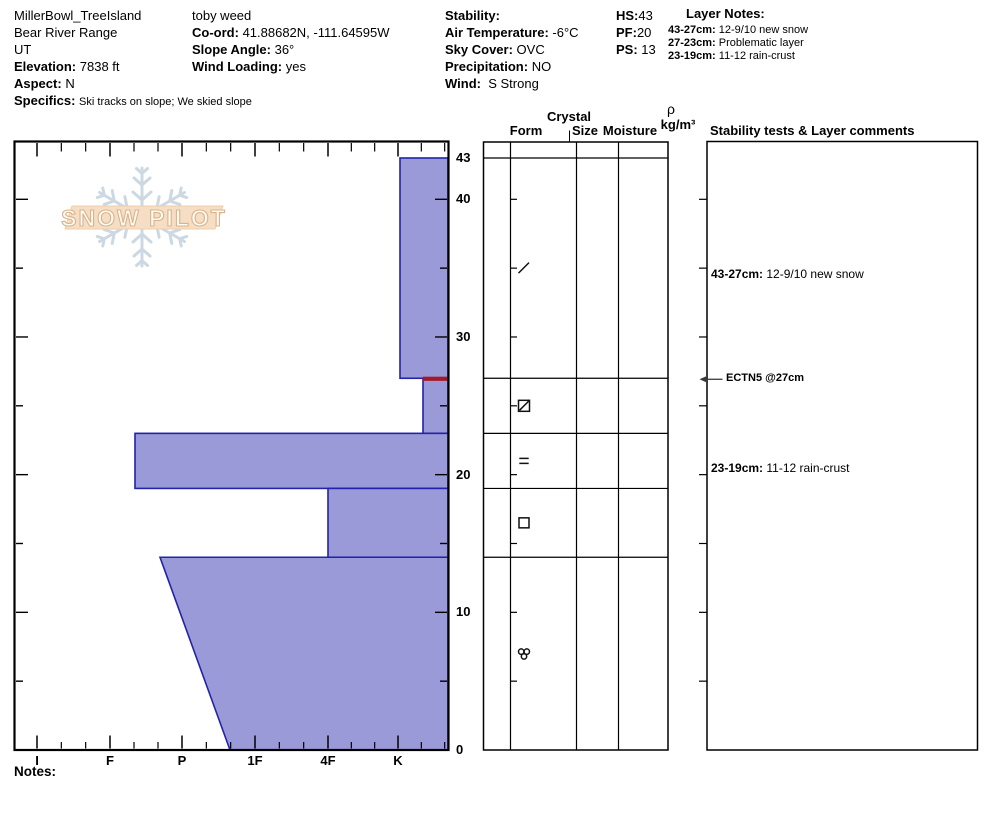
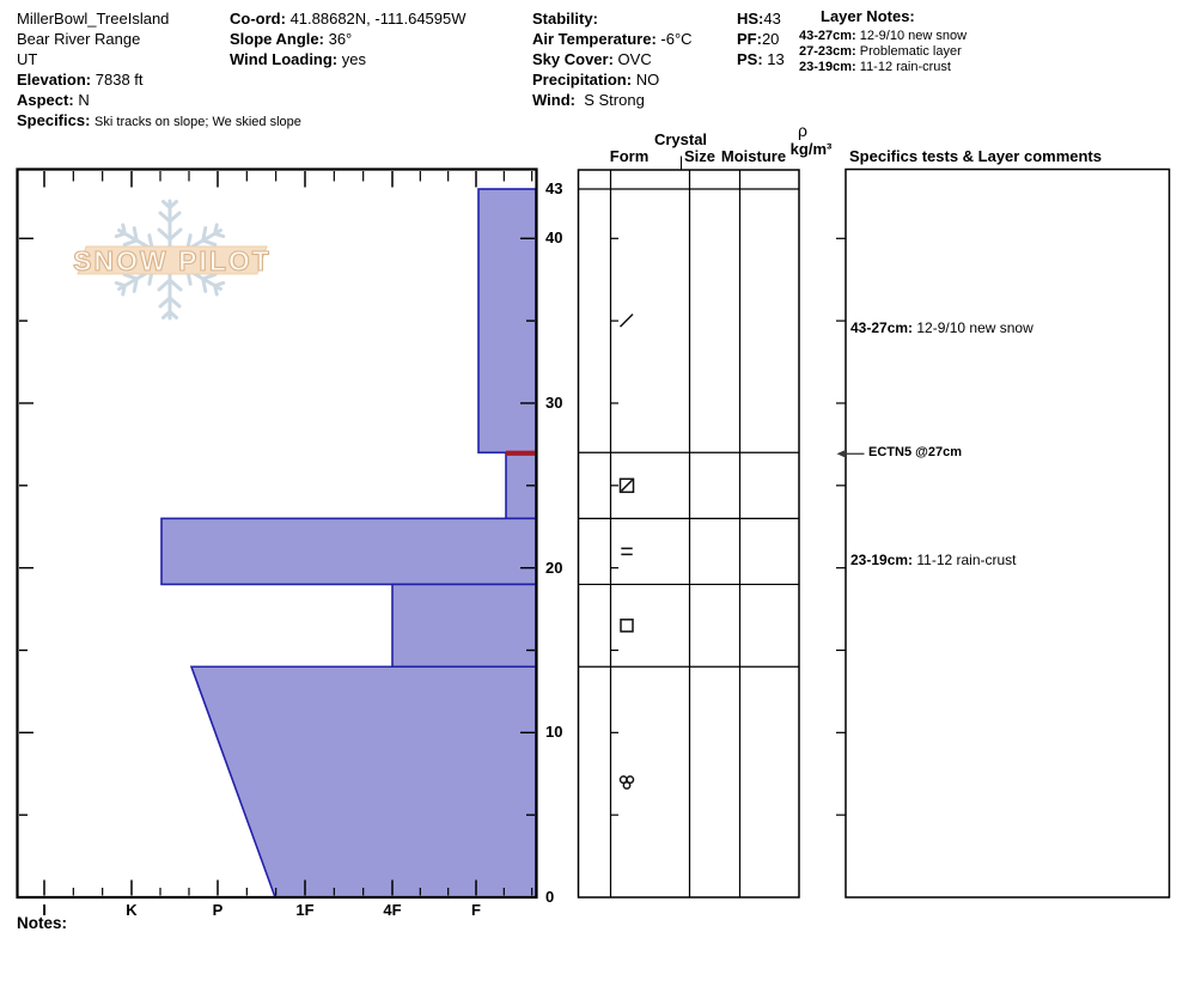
  SNOW PILOT
  MillerBowl_TreeIsland
  Bear River Range
  UT
  Elevation: 7838 ft
  Aspect: N
  Specifics: Ski tracks on slope; We skied slope
- toby weed
  Co-ord: 41.88682N, -111.64595W
  Slope Angle: 36°
  Wind Loading: yes
  Stability:
  Air Temperature: -6°C
  Sky Cover: OVC
  Precipitation: NO
  Wind: S Strong
  HS:43
  PF:20
  PS: 13
  Layer Notes:
  43-27cm: 12-9/10 new snow
  27-23cm: Problematic layer
  23-19cm: 11-12 rain-crust
  Crystal
  Form
  Size
  Moisture
  ρ
  kg/m³
- Stability tests & Layer comments
+ Specifics tests & Layer comments
  43
  40
  30
  20
  10
  0
  I
- F
+ K
  P
  1F
  4F
- K
+ F
  43-27cm: 12-9/10 new snow
  ECTN5 @27cm
  23-19cm: 11-12 rain-crust
  Notes:
